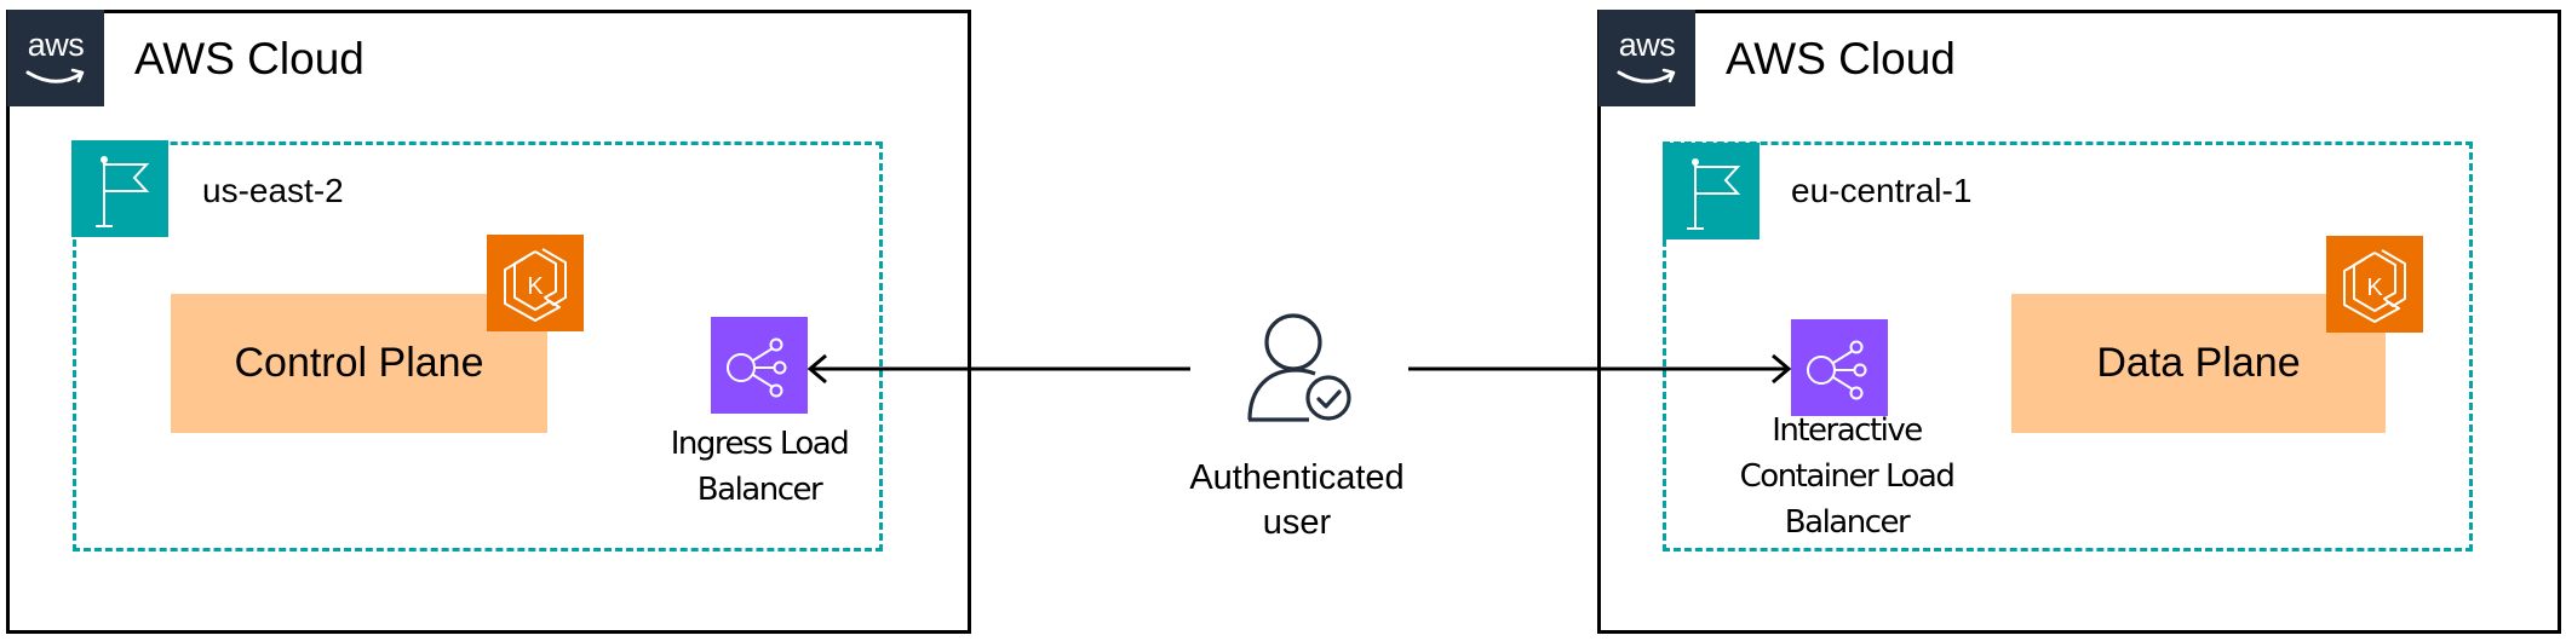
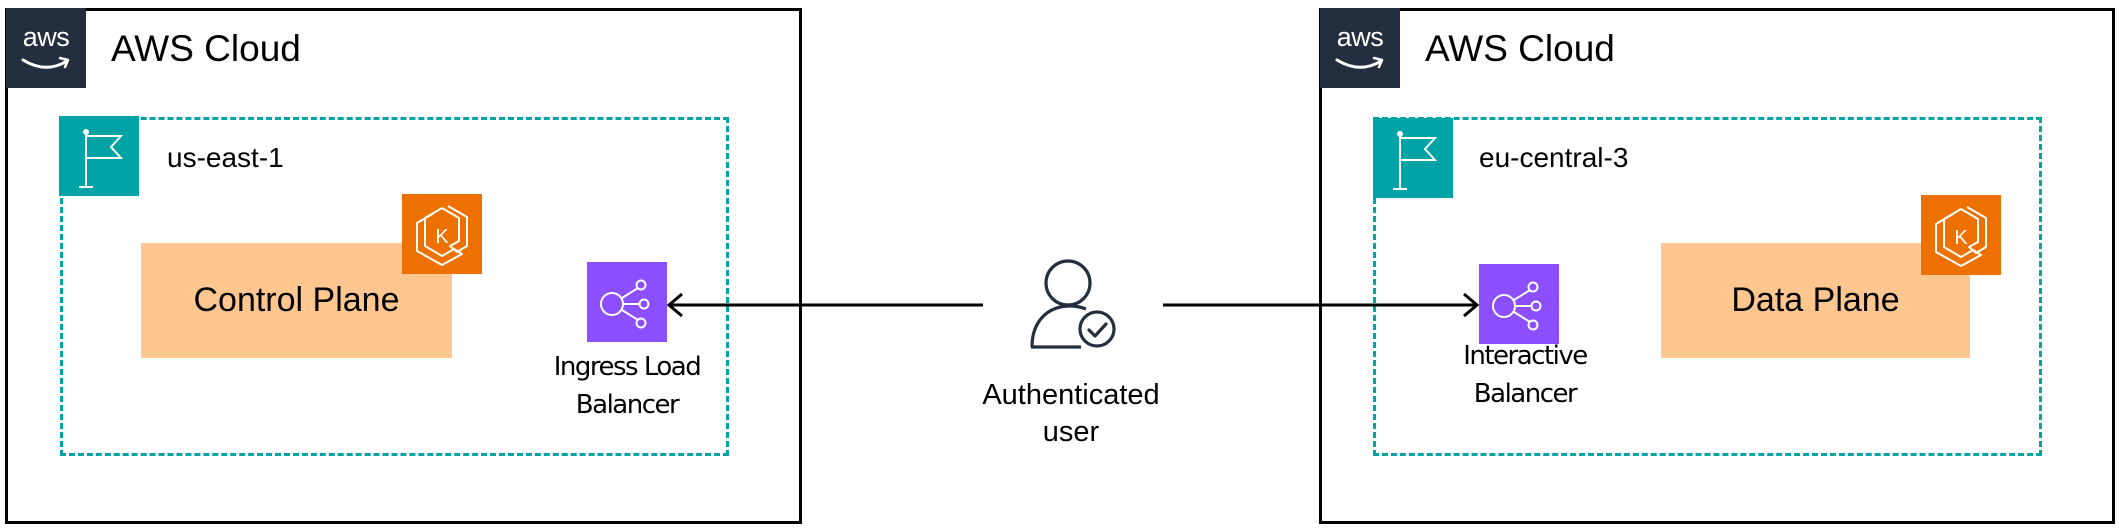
  aws
  AWS Cloud
- us-east-2
+ us-east-1
  Control Plane
  K
  Ingress Load
  Balancer
  Authenticated
  user
  aws
  AWS Cloud
- eu-central-1
+ eu-central-3
  Data Plane
  K
  Interactive
- Container Load
  Balancer
